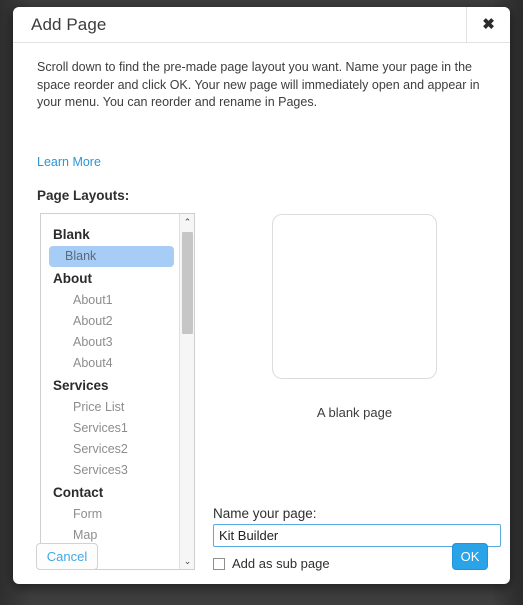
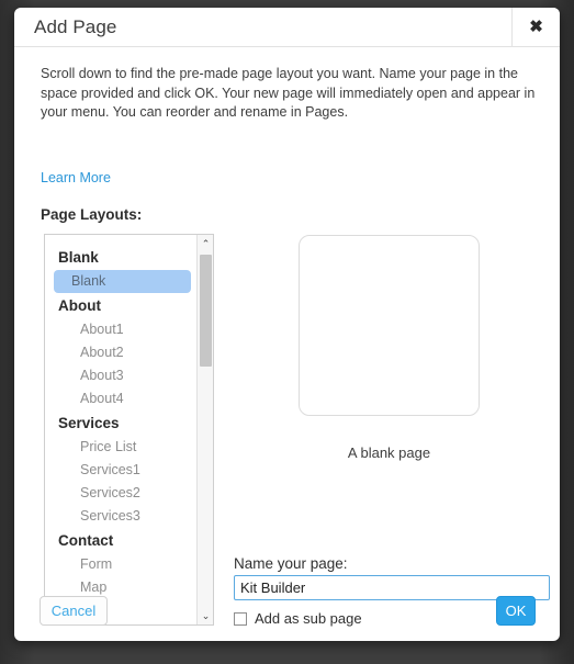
  Add Page
  ✖
- Scroll down to find the pre-made page layout you want. Name your page in the space reorder and click OK. Your new page will immediately open and appear in your menu. You can reorder and rename in Pages.
+ Scroll down to find the pre-made page layout you want. Name your page in the space provided and click OK. Your new page will immediately open and appear in your menu. You can reorder and rename in Pages.
  Learn More
  Page Layouts:
  Blank
  Blank
  About
  About1
  About2
  About3
  About4
  Services
  Price List
  Services1
  Services2
  Services3
  Contact
  Form
  Map
  ⌃
  ⌄
  A blank page
  Name your page:
  Kit Builder
  Add as sub page
  Cancel
  OK
